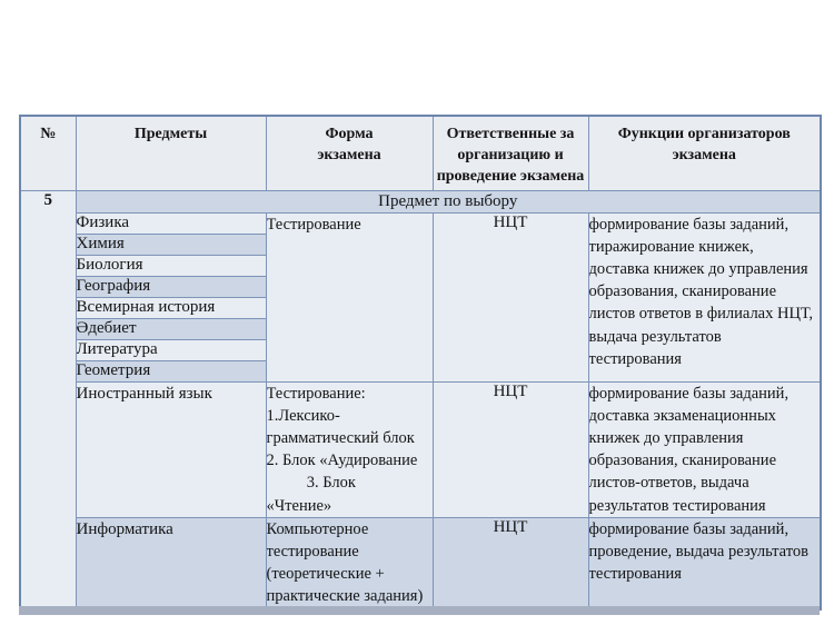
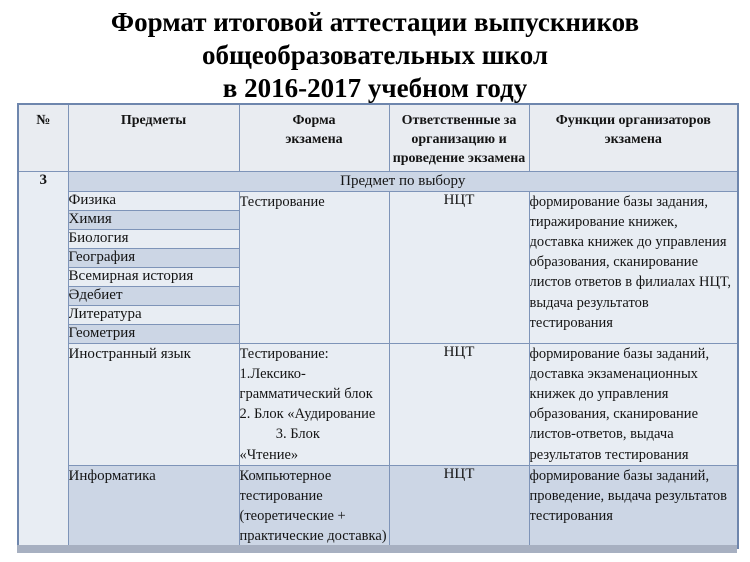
+ Формат итоговой аттестации выпускников
+ общеобразовательных школ
+ в 2016-2017 учебном году
  №	Предметы	Форма экзамена	Ответственные за организацию и проведение экзамена	Функции организаторов экзамена
- 5	Предмет по выбору
+ 3	Предмет по выбору
- Физика	Тестирование	НЦТ	формирование базы заданий, тиражирование книжек, доставка книжек до управления образования, сканирование листов ответов в филиалах НЦТ, выдача результатов тестирования
+ Физика	Тестирование	НЦТ	формирование базы задания, тиражирование книжек, доставка книжек до управления образования, сканирование листов ответов в филиалах НЦТ, выдача результатов тестирования
  Химия
  Биология
  География
  Всемирная история
  Әдебиет
  Литература
  Геометрия
  Иностранный язык	Тестирование: 1.Лексико- грамматический блок 2. Блок «Аудирование 3. Блок «Чтение»	НЦТ	формирование базы заданий, доставка экзаменационных книжек до управления образования, сканирование листов-ответов, выдача результатов тестирования
- Информатика	Компьютерное тестирование (теоретические + практические задания)	НЦТ	формирование базы заданий, проведение, выдача результатов тестирования
+ Информатика	Компьютерное тестирование (теоретические + практические доставка)	НЦТ	формирование базы заданий, проведение, выдача результатов тестирования
